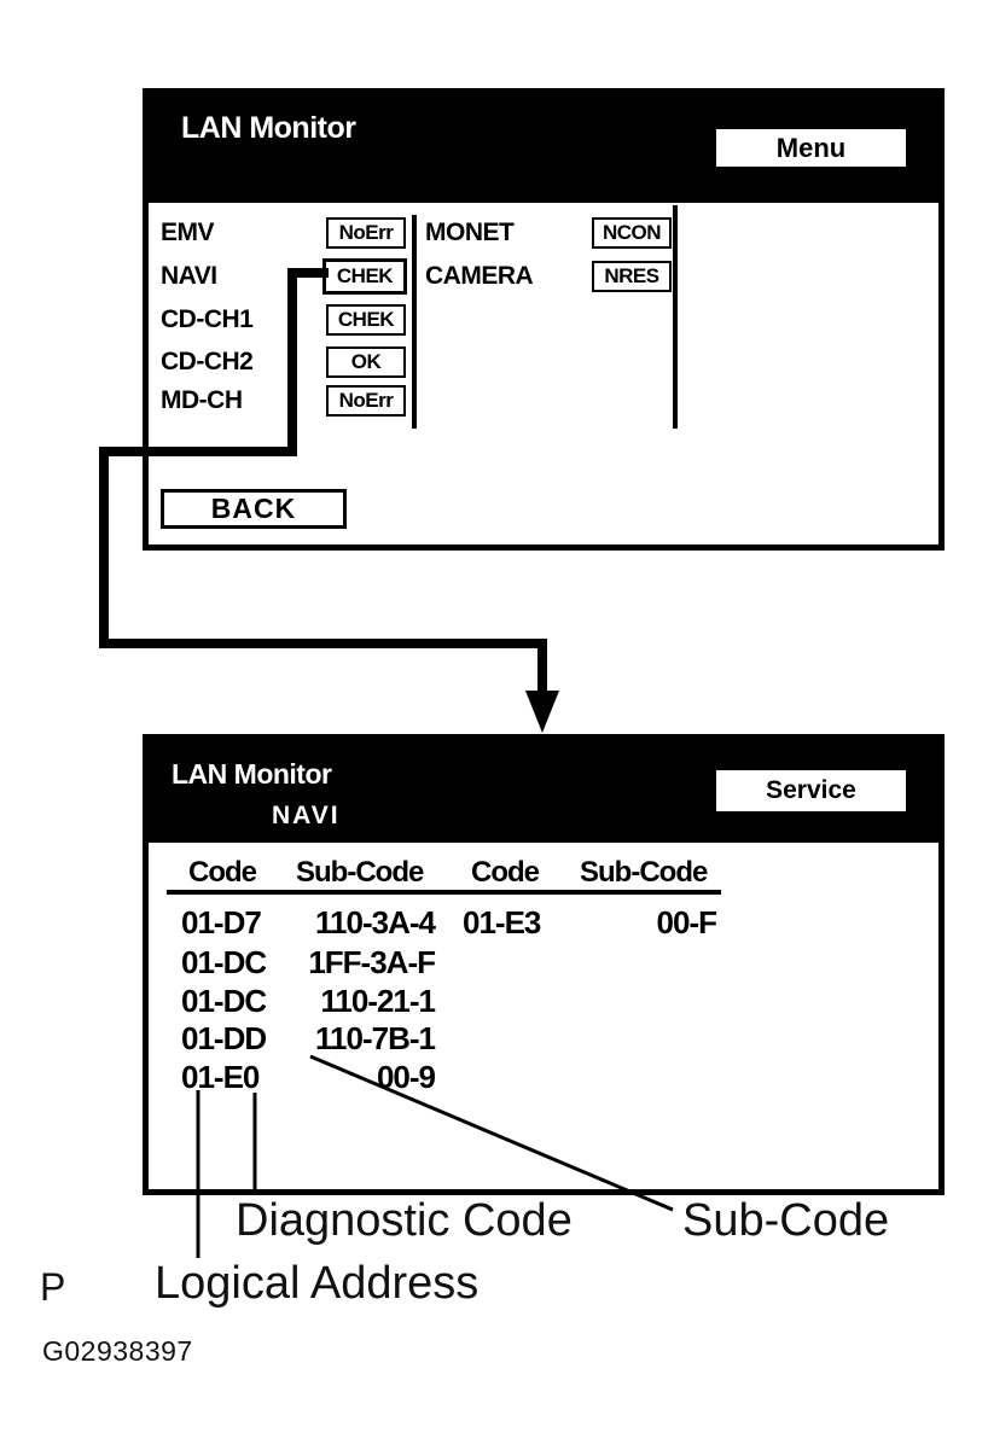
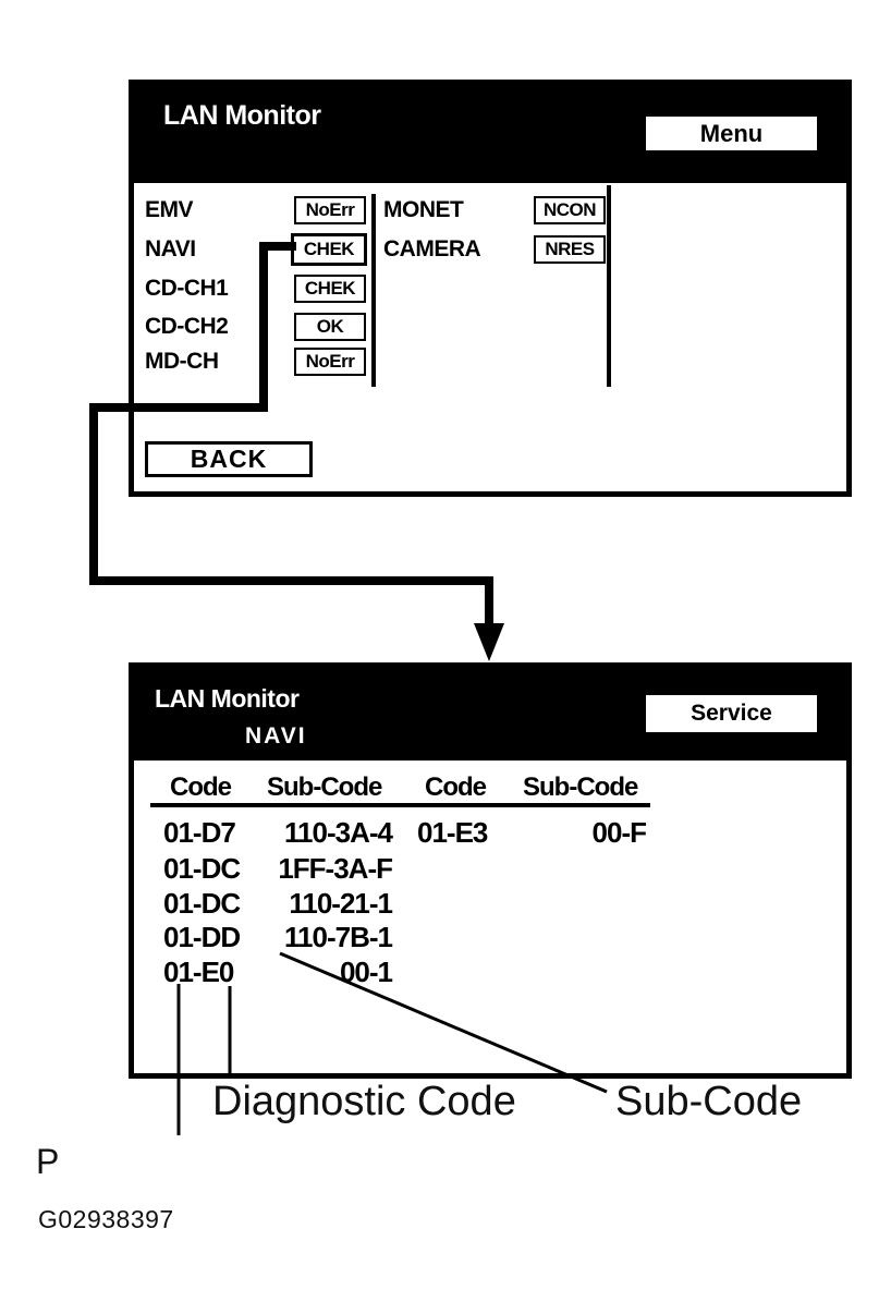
  LAN Monitor
  Menu
  EMV
  NoErr
  NAVI
  CHEK
  CD-CH1
  CHEK
  CD-CH2
  OK
  MD-CH
  NoErr
  MONET
  NCON
  CAMERA
  NRES
  BACK
  LAN Monitor
  NAVI
  Service
  Code
  Sub-Code
  Code
  Sub-Code
  01-D7
  110-3A-4
  01-E3
  00-F
  01-DC
  1FF-3A-F
  01-DC
  110-21-1
  01-DD
  110-7B-1
  01-E0
- 00-9
+ 00-1
  Diagnostic Code
  Sub-Code
  P
- Logical Address
  G02938397
